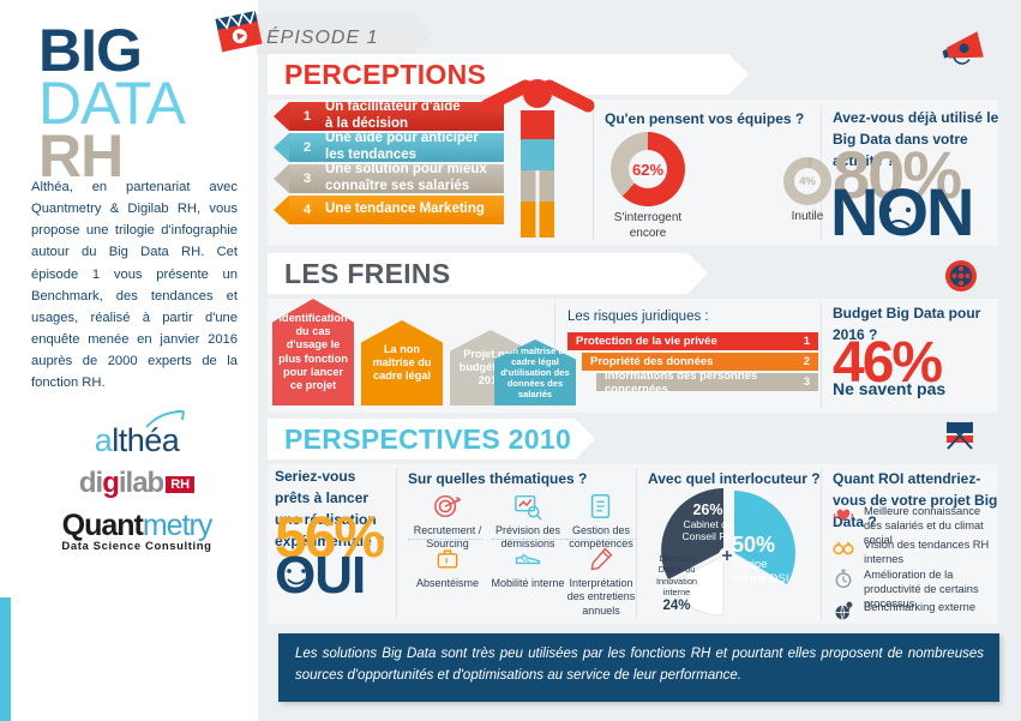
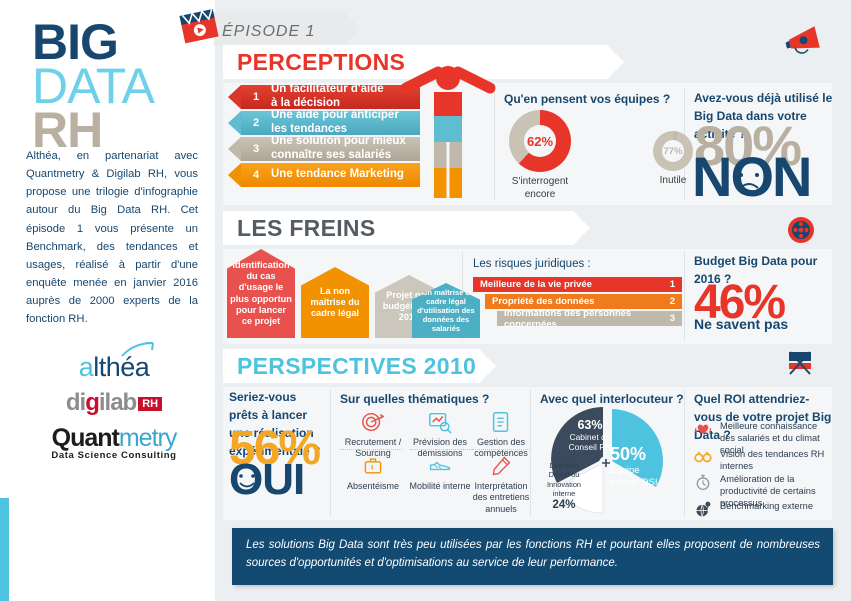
  BIG
  DATA
  RH
  Althéa, en partenariat avec Quantmetry & Digilab RH, vous propose une trilogie d'infographie autour du Big Data RH. Cet épisode 1 vous présente un Benchmark, des tendances et usages, réalisé à partir d'une enquête menée en janvier 2016 auprès de 2000 experts de la fonction RH.
  althéa
  digilab RH
  Quantmetry
  Data Science Consulting
  ÉPISODE 1
  PERCEPTIONS
  1
  Un facilitateur d'aide
  à la décision
  2
  Une aide pour anticiper
  les tendances
  3
  Une solution pour mieux
  connaître ses salariés
  4
  Une tendance Marketing
  Qu'en pensent vos équipes ?
  62%
  S'interrogent encore
- 4%
+ 77%
  Inutile
  Avez-vous déjà utilisé le Big Data dans votre activité ?
  80%
  NON
  LES FREINS
- Identification du cas d'usage le plus fonction pour lancer ce projet
+ Identification du cas d'usage le plus opportun pour lancer ce projet
  La non maîtrise du cadre légal
  n maîtrise cadre légal d'utilisation des données des salariés
  Les risques juridiques :
- Protection de la vie privée
+ Meilleure de la vie privée
  1
  Propriété des données
  2
  Informations des personnes concernées
  3
  Budget Big Data pour 2016 ?
  46%
  Ne savent pas
  PERSPECTIVES 2010
  Seriez-vous prêts à lancer une réalisation expérimentale ?
  56%
  OUI
  Sur quelles thématiques ?
  Recrutement / Sourcing
  Prévision des démissions
  Gestion des compétences
  Absentéisme
  Mobilité interne
  Interprétation des entretiens annuels
  Avec quel interlocuteur ?
  50%
  Équipe interne DSI
- 26%
+ 63%
  Cabinet de Conseil RH
  Direction Digital ou Innovation interne
  24%
- Quant ROI attendriez-vous de votre projet Big Data ?
+ Quel ROI attendriez-vous de votre projet Big Data ?
  Meilleure connaissance des salariés et du climat social
  Vision des tendances RH internes
  Amélioration de la productivité de certains processus
  Benchmarking externe
  Les solutions Big Data sont très peu utilisées par les fonctions RH et pourtant elles proposent de nombreuses sources d'opportunités et d'optimisations au service de leur performance.
